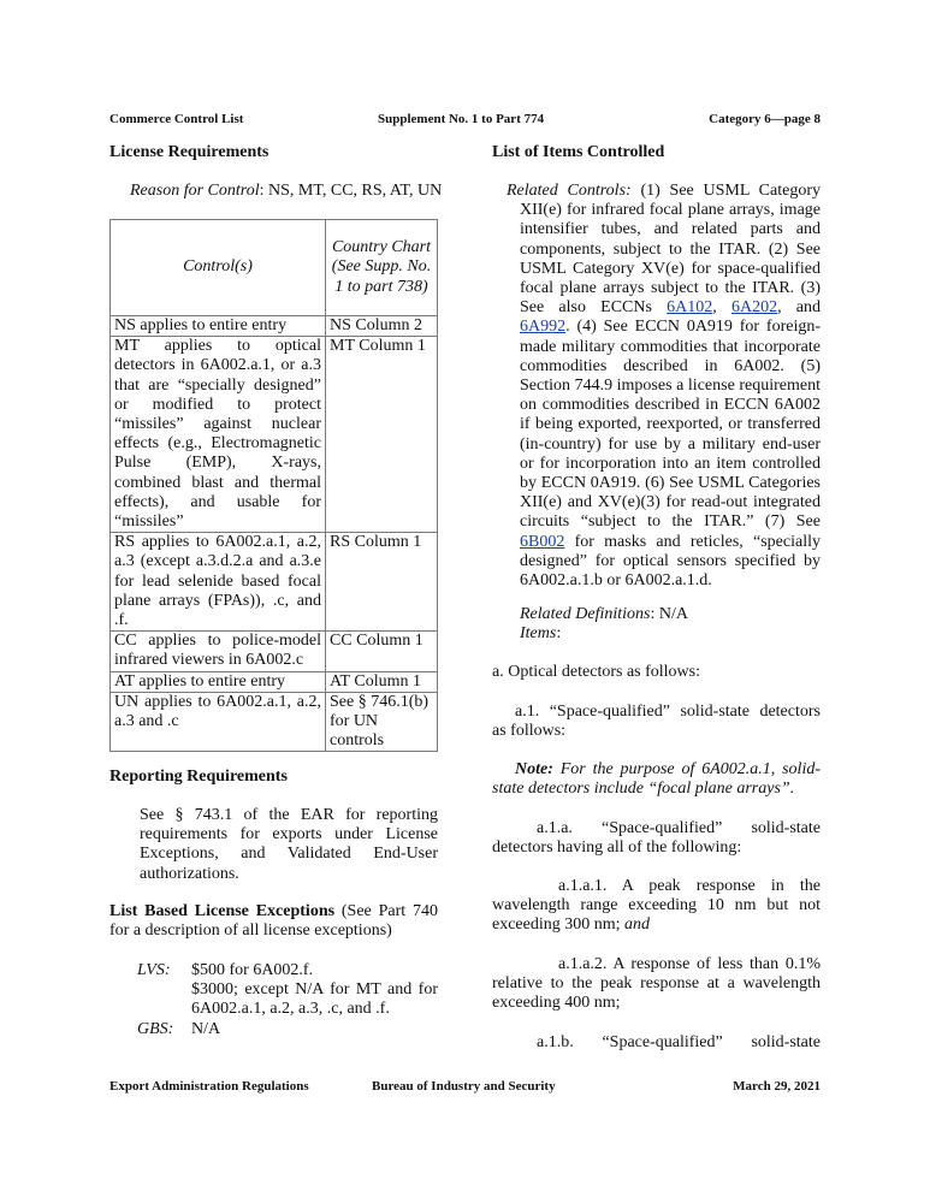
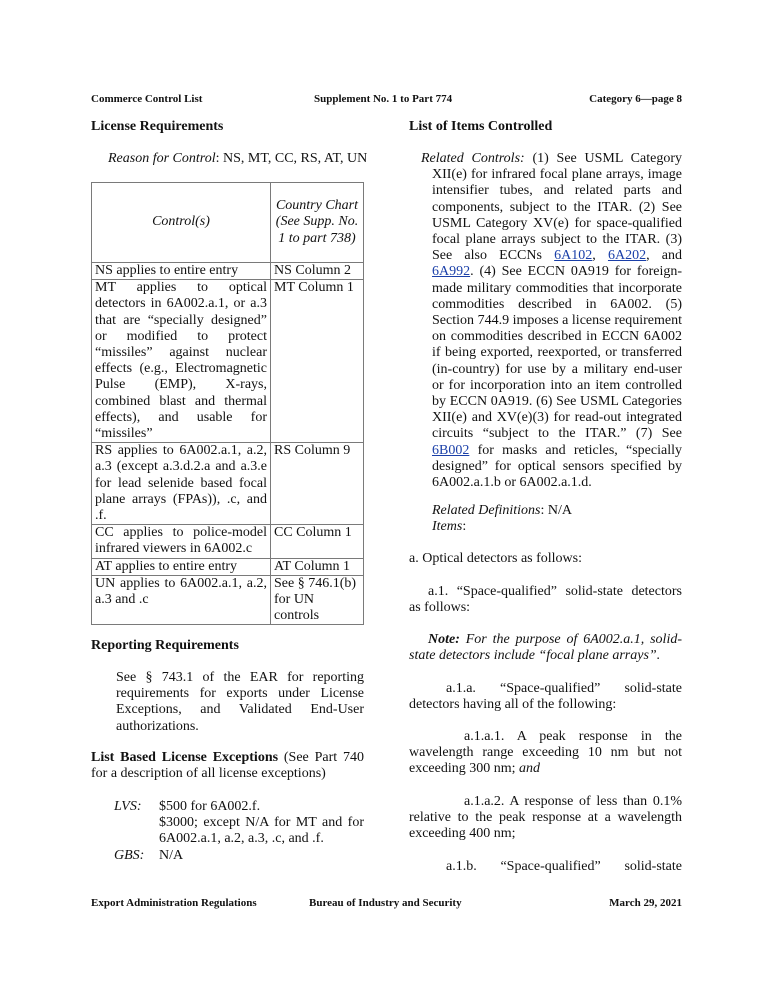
  Commerce Control List
  Supplement No. 1 to Part 774
  Category 6—page 8
  License Requirements
  Reason for Control: NS, MT, CC, RS, AT, UN
  Control(s)	Country Chart (See Supp. No. 1 to part 738)
  NS applies to entire entry	NS Column 2
  MT applies to optical detectors in 6A002.a.1, or a.3 that are “specially designed” or modified to protect “missiles” against nuclear effects (e.g., Electromagnetic Pulse (EMP), X-rays, combined blast and thermal effects), and usable for “missiles”	MT Column 1
- RS applies to 6A002.a.1, a.2, a.3 (except a.3.d.2.a and a.3.e for lead selenide based focal plane arrays (FPAs)), .c, and .f.	RS Column 1
+ RS applies to 6A002.a.1, a.2, a.3 (except a.3.d.2.a and a.3.e for lead selenide based focal plane arrays (FPAs)), .c, and .f.	RS Column 9
  CC applies to police-model infrared viewers in 6A002.c	CC Column 1
  AT applies to entire entry	AT Column 1
  UN applies to 6A002.a.1, a.2, a.3 and .c	See § 746.1(b) for UN controls
  Reporting Requirements
  See § 743.1 of the EAR for reporting requirements for exports under License Exceptions, and Validated End-User authorizations.
  List Based License Exceptions (See Part 740 for a description of all license exceptions)
  LVS:
  $500 for 6A002.f.
  $3000; except N/A for MT and for 6A002.a.1, a.2, a.3, .c, and .f.
  GBS:
  N/A
  List of Items Controlled
  Related Controls: (1) See USML Category XII(e) for infrared focal plane arrays, image intensifier tubes, and related parts and components, subject to the ITAR. (2) See USML Category XV(e) for space-qualified focal plane arrays subject to the ITAR. (3) See also ECCNs 6A102, 6A202, and 6A992. (4) See ECCN 0A919 for foreign-made military commodities that incorporate commodities described in 6A002. (5) Section 744.9 imposes a license requirement on commodities described in ECCN 6A002 if being exported, reexported, or transferred (in-country) for use by a military end-user or for incorporation into an item controlled by ECCN 0A919. (6) See USML Categories XII(e) and XV(e)(3) for read-out integrated circuits “subject to the ITAR.” (7) See 6B002 for masks and reticles, “specially designed” for optical sensors specified by 6A002.a.1.b or 6A002.a.1.d.
  Related Definitions: N/A
  Items:
  a. Optical detectors as follows:
  a.1. “Space-qualified” solid-state detectors as follows:
  Note: For the purpose of 6A002.a.1, solid-state detectors include “focal plane arrays”.
  a.1.a. “Space-qualified” solid-state detectors having all of the following:
  a.1.a.1. A peak response in the wavelength range exceeding 10 nm but not exceeding 300 nm; and
  a.1.a.2. A response of less than 0.1% relative to the peak response at a wavelength exceeding 400 nm;
  a.1.b. “Space-qualified” solid-state
  Export Administration Regulations
  Bureau of Industry and Security
  March 29, 2021
